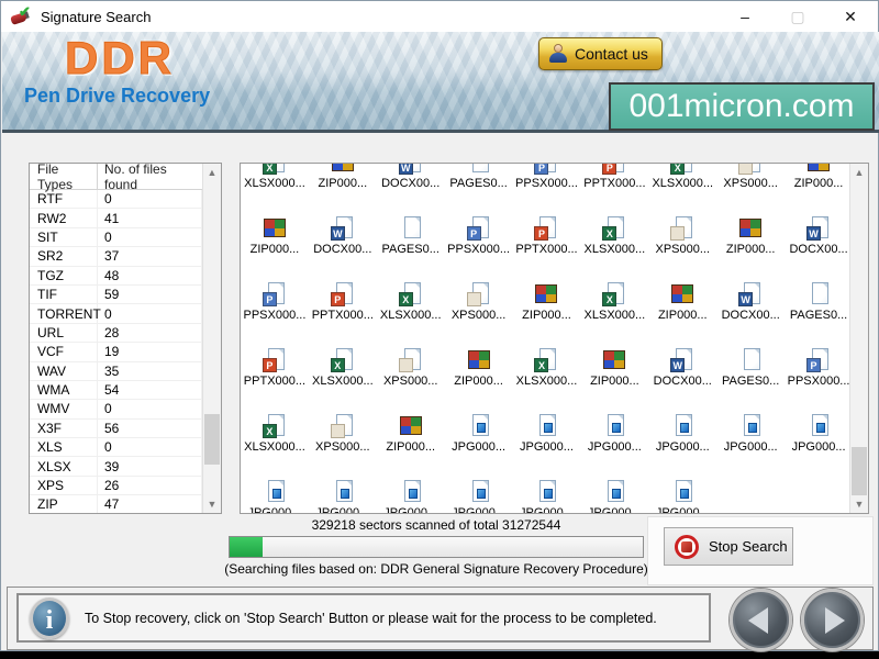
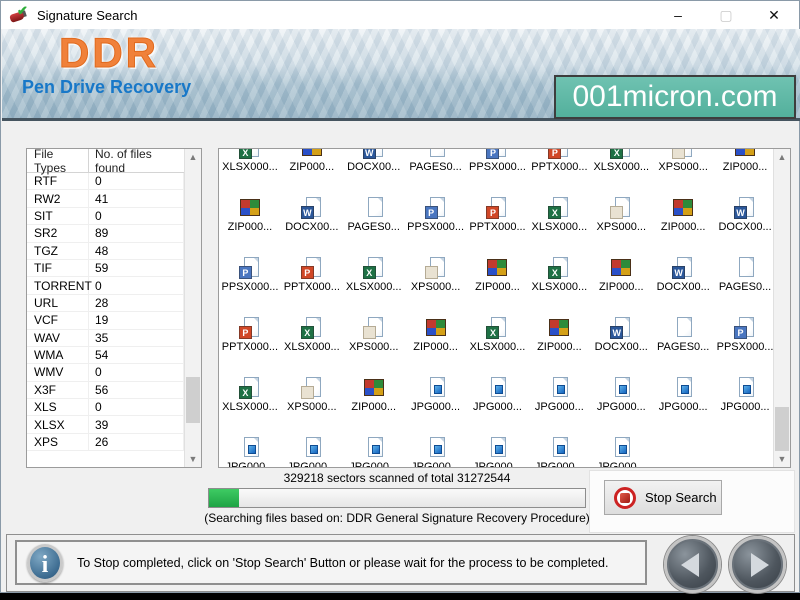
  ✔
  Signature Search
  –
  ▢
  ✕
  DDR
- Contact us
  Pen Drive Recovery
  001micron.com
  File Types
  No. of files found
  RTF
  0
  RW2
  41
  SIT
  0
  SR2
- 37
+ 89
  TGZ
  48
  TIF
  59
  TORRENT
  0
  URL
  28
  VCF
  19
  WAV
  35
  WMA
  54
  WMV
  0
  X3F
  56
  XLS
  0
  XLSX
  39
  XPS
  26
- ZIP
- 47
  ▲
  ▼
  XLSX000...
  ZIP000...
  DOCX00...
  PAGES0...
  PPSX000...
  PPTX000...
  XLSX000...
  XPS000...
  ZIP000...
  ZIP000...
  DOCX00...
  PAGES0...
  PPSX000...
  PPTX000...
  XLSX000...
  XPS000...
  ZIP000...
  DOCX00...
  PPSX000...
  PPTX000...
  XLSX000...
  XPS000...
  ZIP000...
  XLSX000...
  ZIP000...
  DOCX00...
  PAGES0...
  PPTX000...
  XLSX000...
  XPS000...
  ZIP000...
  XLSX000...
  ZIP000...
  DOCX00...
  PAGES0...
  PPSX000...
  XLSX000...
  XPS000...
  ZIP000...
  JPG000...
  JPG000...
  JPG000...
  JPG000...
  JPG000...
  JPG000...
  ▲
  ▼
  329218 sectors scanned of total 31272544
  (Searching files based on: DDR General Signature Recovery Procedure)
  Stop Search
  i
- To Stop recovery, click on 'Stop Search' Button or please wait for the process to be completed.
+ To Stop completed, click on 'Stop Search' Button or please wait for the process to be completed.
